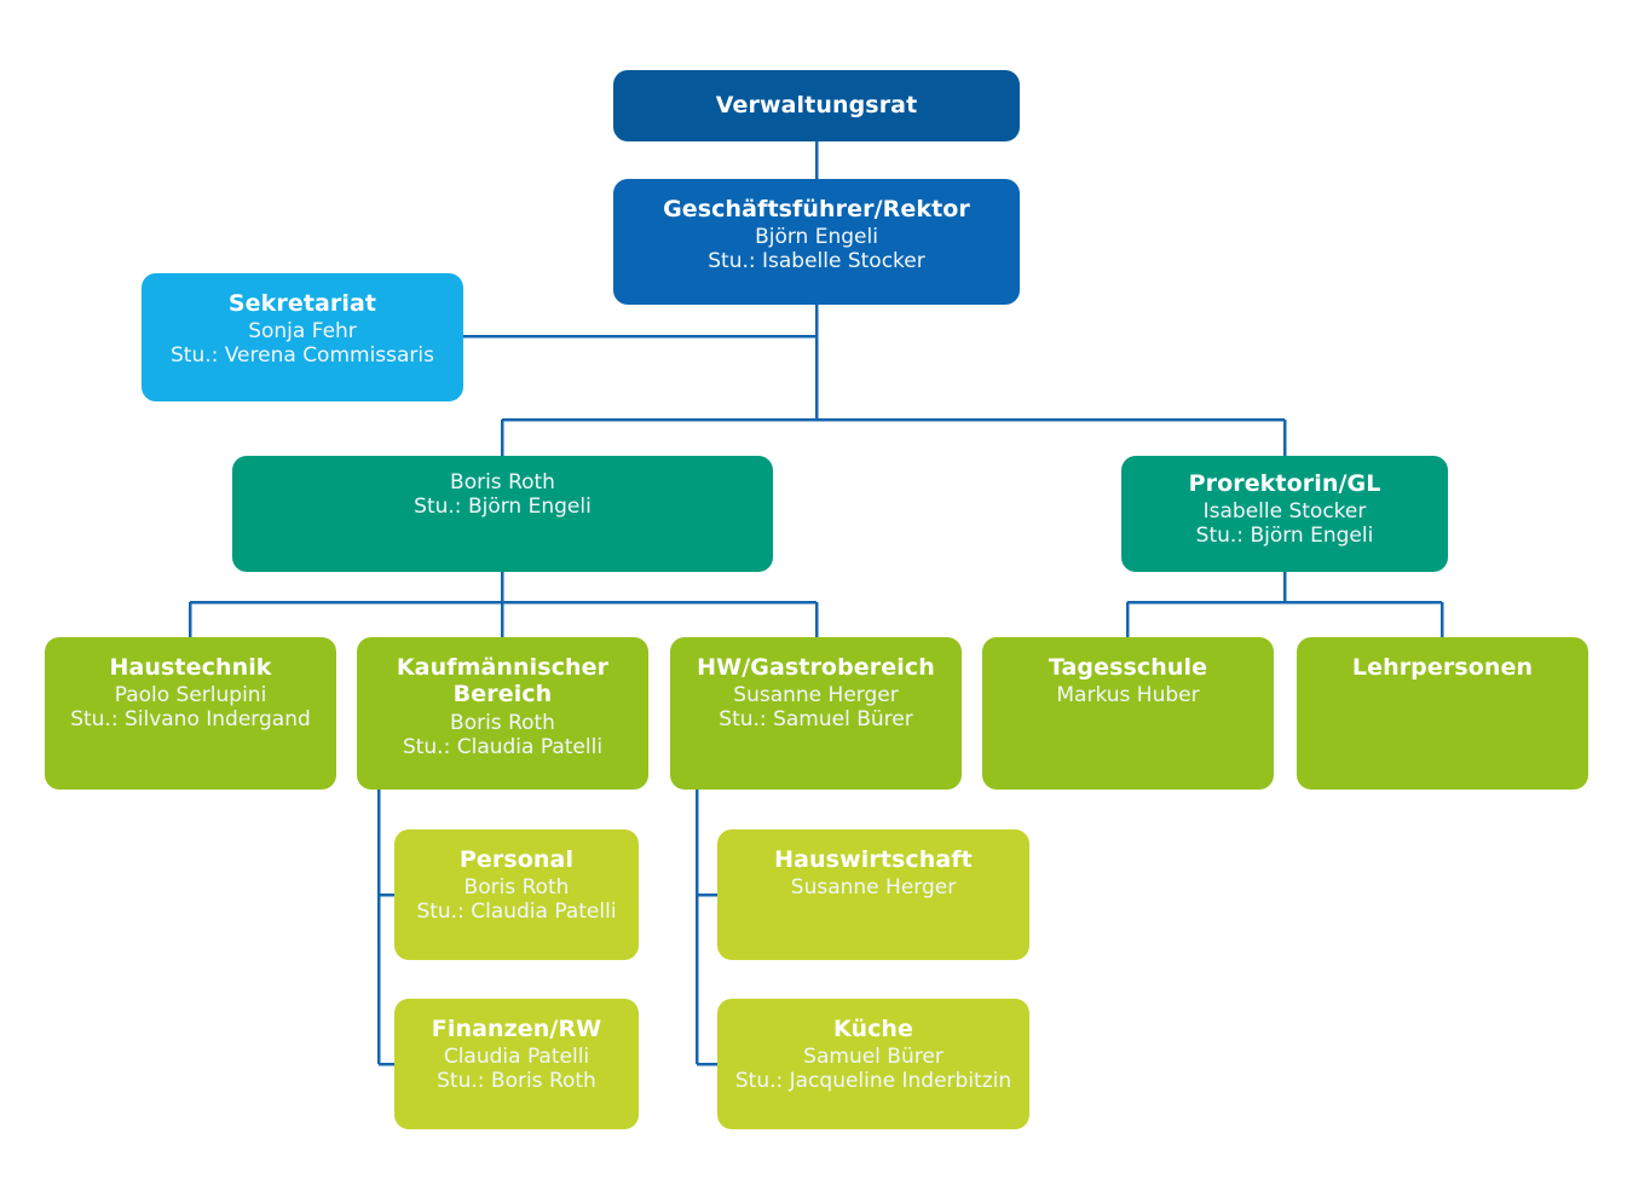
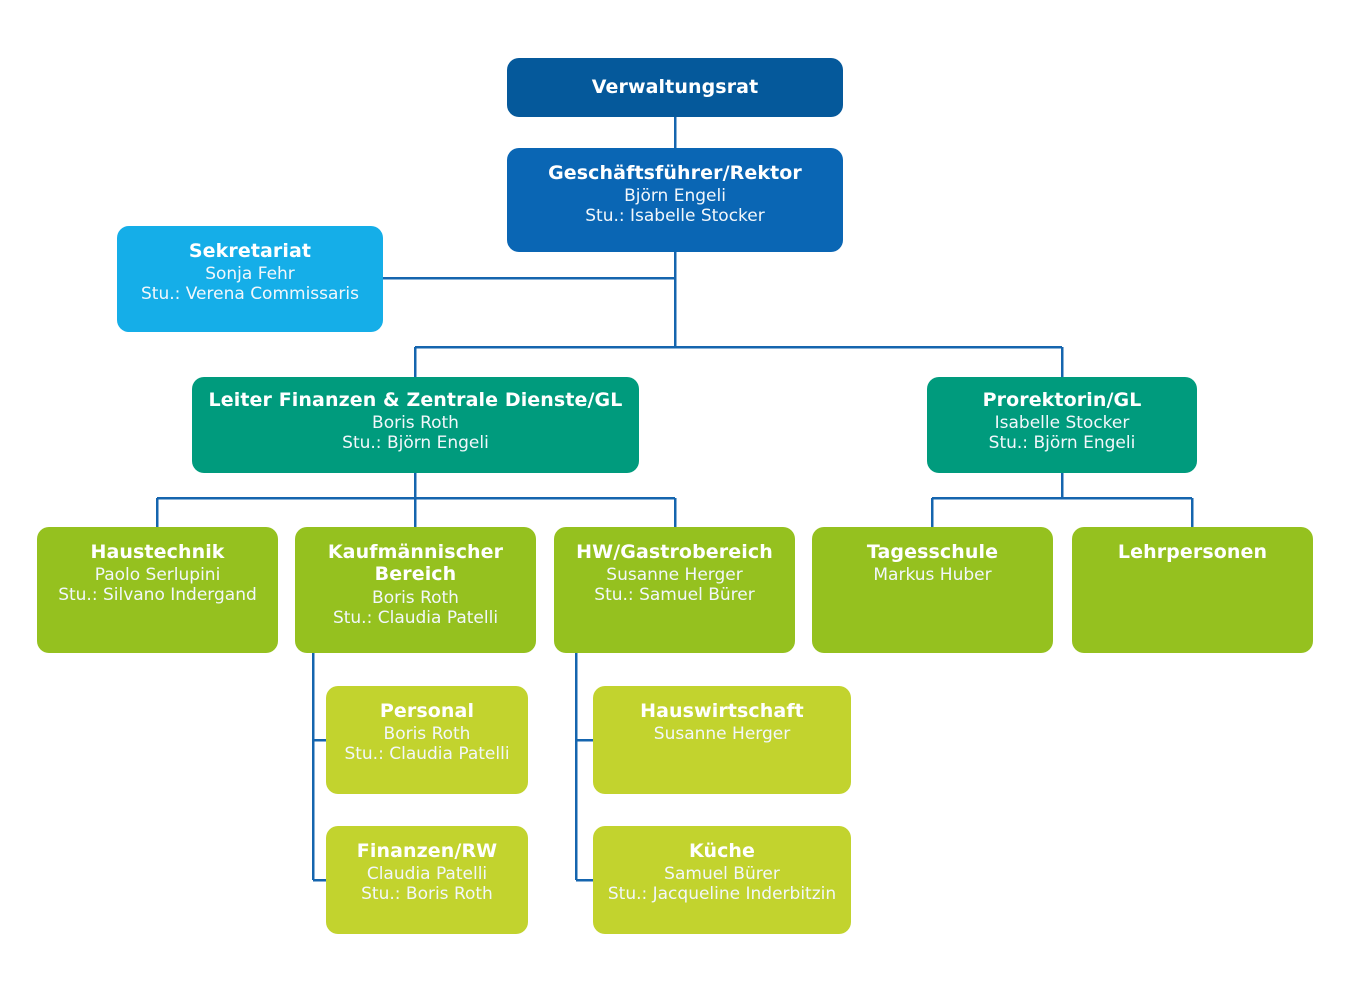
  Verwaltungsrat
  Geschäftsführer/Rektor
  Björn Engeli
  Stu.: Isabelle Stocker
  Sekretariat
  Sonja Fehr
  Stu.: Verena Commissaris
+ Leiter Finanzen & Zentrale Dienste/GL
  Boris Roth
  Stu.: Björn Engeli
  Prorektorin/GL
  Isabelle Stocker
  Stu.: Björn Engeli
  Haustechnik
  Paolo Serlupini
  Stu.: Silvano Indergand
  Kaufmännischer Bereich
  Boris Roth
  Stu.: Claudia Patelli
  HW/Gastrobereich
  Susanne Herger
  Stu.: Samuel Bürer
  Tagesschule
  Markus Huber
  Lehrpersonen
  Personal
  Boris Roth
  Stu.: Claudia Patelli
  Hauswirtschaft
  Susanne Herger
  Finanzen/RW
  Claudia Patelli
  Stu.: Boris Roth
  Küche
  Samuel Bürer
  Stu.: Jacqueline Inderbitzin
